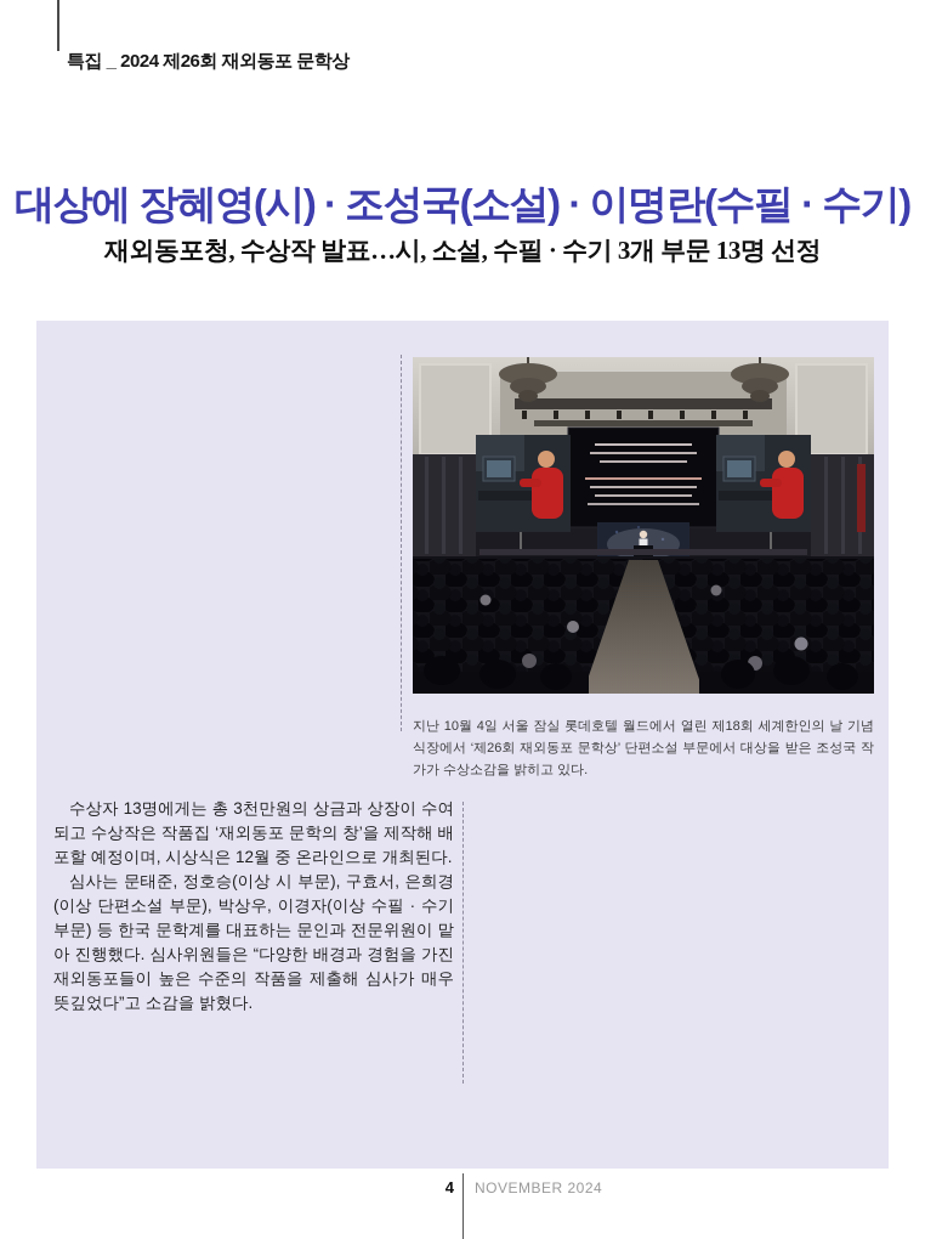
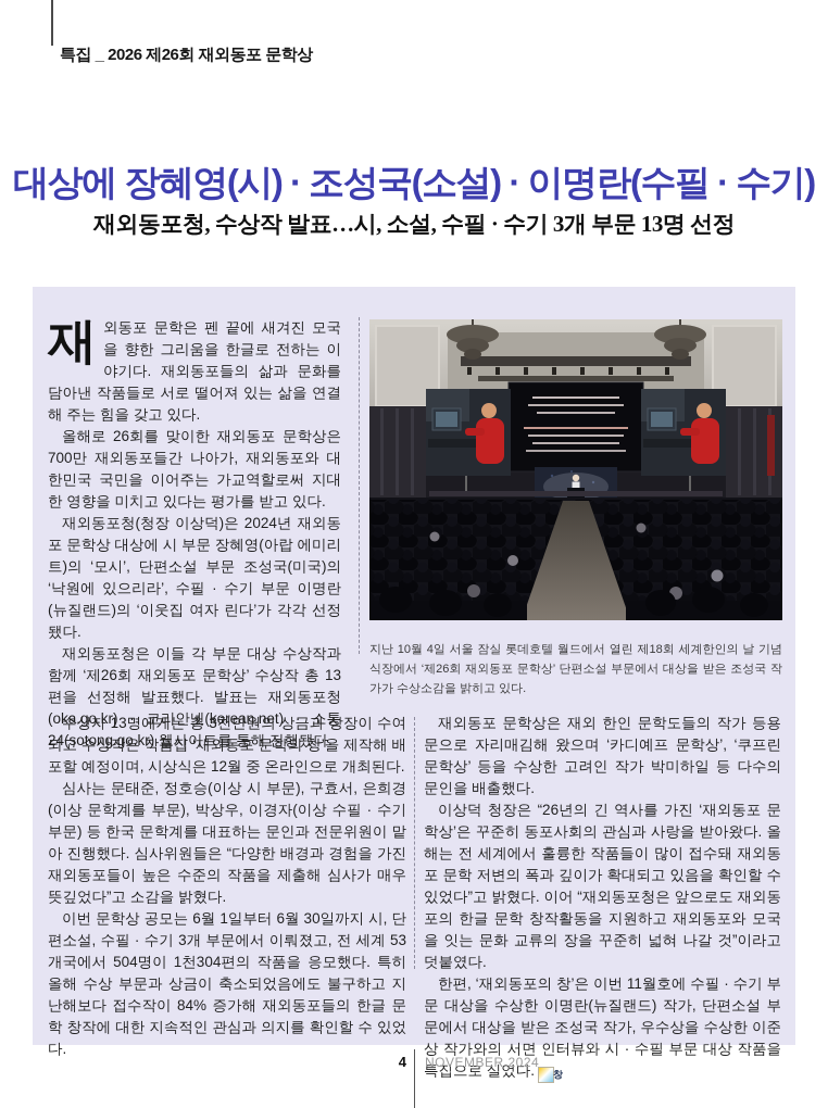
- 특집 _ 2024 제26회 재외동포 문학상
+ 특집 _ 2026 제26회 재외동포 문학상
  대상에 장혜영(시) · 조성국(소설) · 이명란(수필 · 수기)
  재외동포청, 수상작 발표…시, 소설, 수필 · 수기 3개 부문 13명 선정
+ 재
+ 외동포 문학은 펜 끝에 새겨진 모국을 향한 그리움을 한글로 전하는 이야기다. 재외동포들의 삶과 문화를 담아낸 작품들로 서로 떨어져 있는 삶을 연결해 주는 힘을 갖고 있다.
+ 올해로 26회를 맞이한 재외동포 문학상은 700만 재외동포들간 나아가, 재외동포와 대한민국 국민을 이어주는 가교역할로써 지대한 영향을 미치고 있다는 평가를 받고 있다.
+ 재외동포청(청장 이상덕)은 2024년 재외동포 문학상 대상에 시 부문 장혜영(아랍 에미리트)의 ‘모시’, 단편소설 부문 조성국(미국)의 ‘낙원에 있으리라’, 수필 · 수기 부문 이명란(뉴질랜드)의 ‘이웃집 여자 린다’가 각각 선정됐다.
+ 재외동포청은 이들 각 부문 대상 수상작과 함께 ‘제26회 재외동포 문학상’ 수상작 총 13편을 선정해 발표했다. 발표는 재외동포청(oka.go.kr) · 코리안넷(korean.net) · 소통24(sotong.go.kr) 웹사이트를 통해 진행됐다.
  지난 10월 4일 서울 잠실 롯데호텔 월드에서 열린 제18회 세계한인의 날 기념식장에서 ‘제26회 재외동포 문학상’ 단편소설 부문에서 대상을 받은 조성국 작가가 수상소감을 밝히고 있다.
  수상자 13명에게는 총 3천만원의 상금과 상장이 수여되고 수상작은 작품집 ‘재외동포 문학의 창’을 제작해 배포할 예정이며, 시상식은 12월 중 온라인으로 개최된다.
- 심사는 문태준, 정호승(이상 시 부문), 구효서, 은희경(이상 단편소설 부문), 박상우, 이경자(이상 수필 · 수기 부문) 등 한국 문학계를 대표하는 문인과 전문위원이 맡아 진행했다. 심사위원들은 “다양한 배경과 경험을 가진 재외동포들이 높은 수준의 작품을 제출해 심사가 매우 뜻깊었다”고 소감을 밝혔다.
+ 심사는 문태준, 정호승(이상 시 부문), 구효서, 은희경(이상 문학계를 부문), 박상우, 이경자(이상 수필 · 수기 부문) 등 한국 문학계를 대표하는 문인과 전문위원이 맡아 진행했다. 심사위원들은 “다양한 배경과 경험을 가진 재외동포들이 높은 수준의 작품을 제출해 심사가 매우 뜻깊었다”고 소감을 밝혔다.
+ 이번 문학상 공모는 6월 1일부터 6월 30일까지 시, 단편소설, 수필 · 수기 3개 부문에서 이뤄졌고, 전 세계 53개국에서 504명이 1천304편의 작품을 응모했다. 특히 올해 수상 부문과 상금이 축소되었음에도 불구하고 지난해보다 접수작이 84% 증가해 재외동포들의 한글 문학 창작에 대한 지속적인 관심과 의지를 확인할 수 있었다.
+ 재외동포 문학상은 재외 한인 문학도들의 작가 등용문으로 자리매김해 왔으며 ‘카디예프 문학상’, ‘쿠프린 문학상’ 등을 수상한 고려인 작가 박미하일 등 다수의 문인을 배출했다.
+ 이상덕 청장은 “26년의 긴 역사를 가진 ‘재외동포 문학상’은 꾸준히 동포사회의 관심과 사랑을 받아왔다. 올해는 전 세계에서 훌륭한 작품들이 많이 접수돼 재외동포 문학 저변의 폭과 깊이가 확대되고 있음을 확인할 수 있었다”고 밝혔다. 이어 “재외동포청은 앞으로도 재외동포의 한글 문학 창작활동을 지원하고 재외동포와 모국을 잇는 문화 교류의 장을 꾸준히 넓혀 나갈 것”이라고 덧붙였다.
+ 한편, ‘재외동포의 창’은 이번 11월호에 수필 · 수기 부문 대상을 수상한 이명란(뉴질랜드) 작가, 단편소설 부문에서 대상을 받은 조성국 작가, 우수상을 수상한 이준상 작가와의 서면 인터뷰와 시 · 수필 부문 대상 작품을 특집으로 실었다. 창
  4
  NOVEMBER 2024
